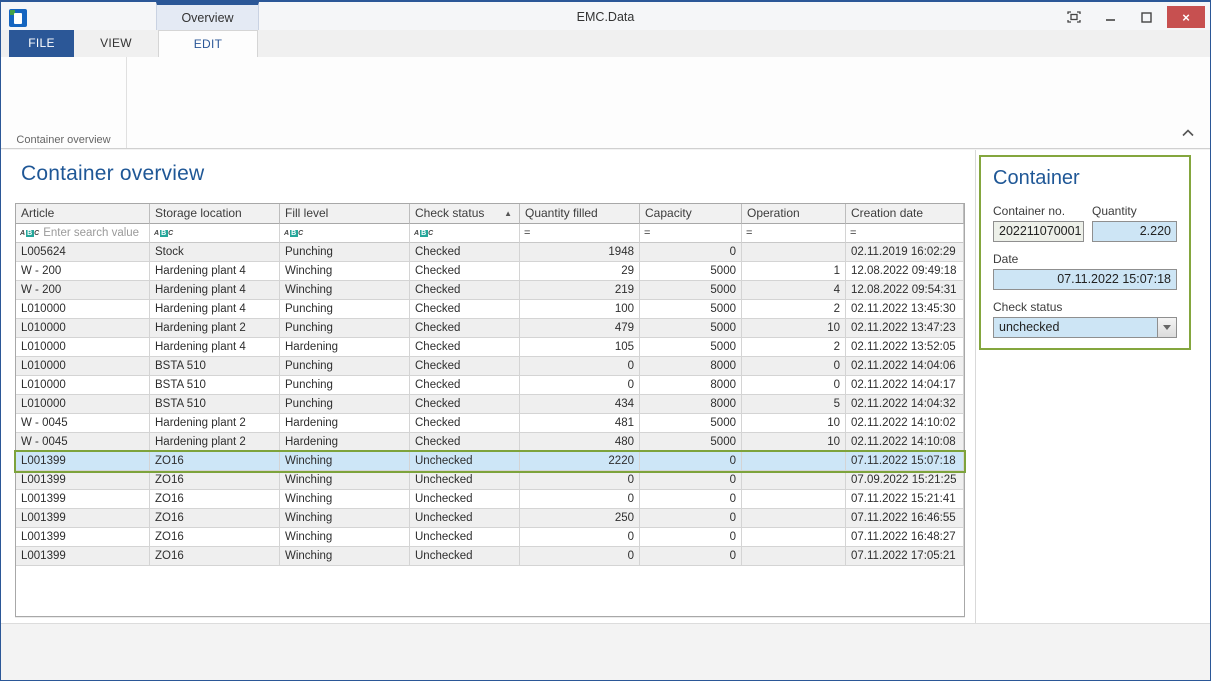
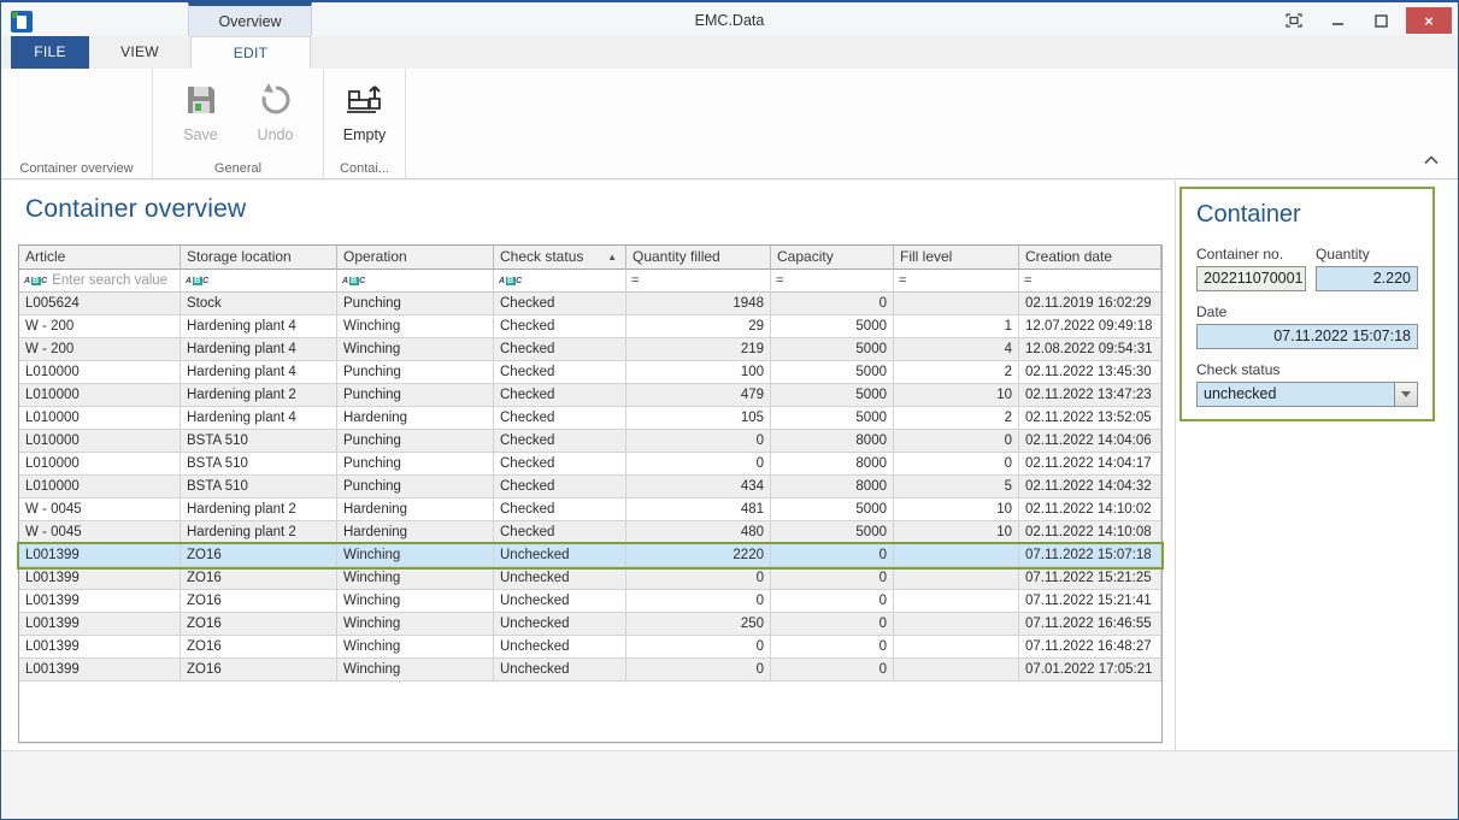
  EMC.Data
  Overview
  ×
  FILE
  VIEW
  EDIT
  Container overview
+ Save
+ Undo
+ General
+ Empty
+ Contai...
  Container overview
  Article
  Storage location
- Fill level
+ Operation
  Check status
  ▲
  Quantity filled
  Capacity
- Operation
+ Fill level
  Creation date
  Enter search value
  =
  =
  =
  =
  L005624
  Stock
  Punching
  Checked
  1948
  0
  02.11.2019 16:02:29
  W - 200
  Hardening plant 4
  Winching
  Checked
  29
  5000
  1
- 12.08.2022 09:49:18
+ 12.07.2022 09:49:18
  W - 200
  Hardening plant 4
  Winching
  Checked
  219
  5000
  4
  12.08.2022 09:54:31
  L010000
  Hardening plant 4
  Punching
  Checked
  100
  5000
  2
  02.11.2022 13:45:30
  L010000
  Hardening plant 2
  Punching
  Checked
  479
  5000
  10
  02.11.2022 13:47:23
  L010000
  Hardening plant 4
  Hardening
  Checked
  105
  5000
  2
  02.11.2022 13:52:05
  L010000
  BSTA 510
  Punching
  Checked
  0
  8000
  0
  02.11.2022 14:04:06
  L010000
  BSTA 510
  Punching
  Checked
  0
  8000
  0
  02.11.2022 14:04:17
  L010000
  BSTA 510
  Punching
  Checked
  434
  8000
  5
  02.11.2022 14:04:32
  W - 0045
  Hardening plant 2
  Hardening
  Checked
  481
  5000
  10
  02.11.2022 14:10:02
  W - 0045
  Hardening plant 2
  Hardening
  Checked
  480
  5000
  10
  02.11.2022 14:10:08
  L001399
  ZO16
  Winching
  Unchecked
  2220
  0
  07.11.2022 15:07:18
  L001399
  ZO16
  Winching
  Unchecked
  0
  0
- 07.09.2022 15:21:25
+ 07.11.2022 15:21:25
  L001399
  ZO16
  Winching
  Unchecked
  0
  0
  07.11.2022 15:21:41
  L001399
  ZO16
  Winching
  Unchecked
  250
  0
  07.11.2022 16:46:55
  L001399
  ZO16
  Winching
  Unchecked
  0
  0
  07.11.2022 16:48:27
  L001399
  ZO16
  Winching
  Unchecked
  0
  0
- 07.11.2022 17:05:21
+ 07.01.2022 17:05:21
  Container
  Container no.
  202211070001
  Quantity
  2.220
  Date
  07.11.2022 15:07:18
  Check status
  unchecked
